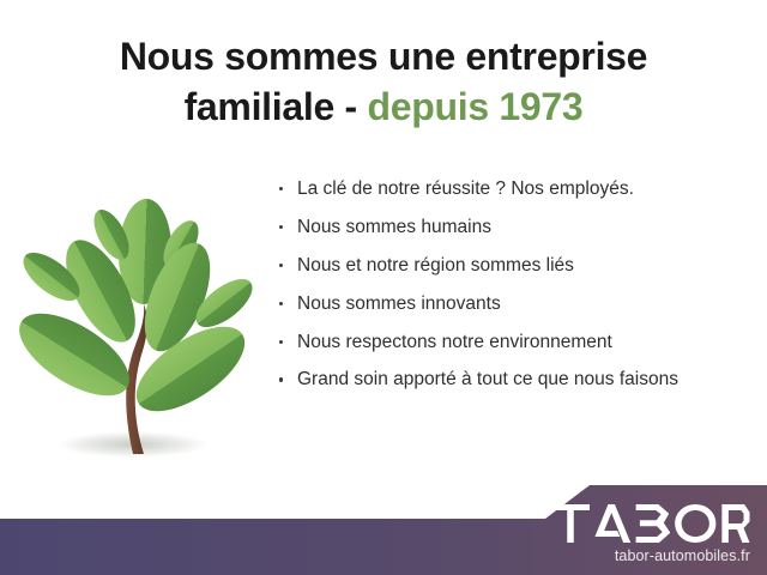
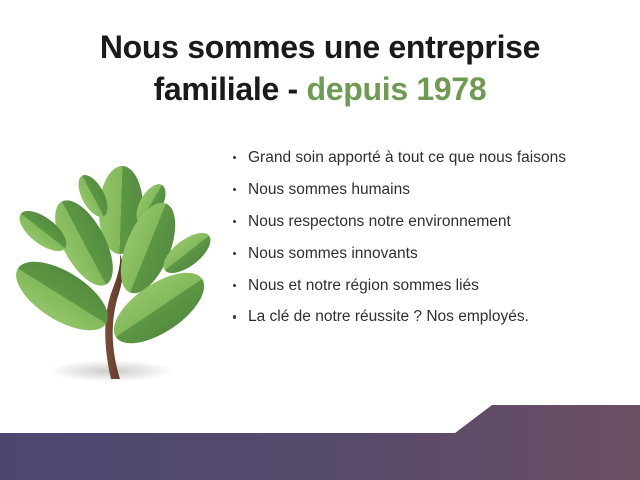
  Nous sommes une entreprise
- familiale - depuis 1973
+ familiale - depuis 1978
- La clé de notre réussite ? Nos employés.
+ Grand soin apporté à tout ce que nous faisons
  Nous sommes humains
- Nous et notre région sommes liés
+ Nous respectons notre environnement
  Nous sommes innovants
- Nous respectons notre environnement
+ Nous et notre région sommes liés
- Grand soin apporté à tout ce que nous faisons
+ La clé de notre réussite ? Nos employés.
- tabor-automobiles.fr
